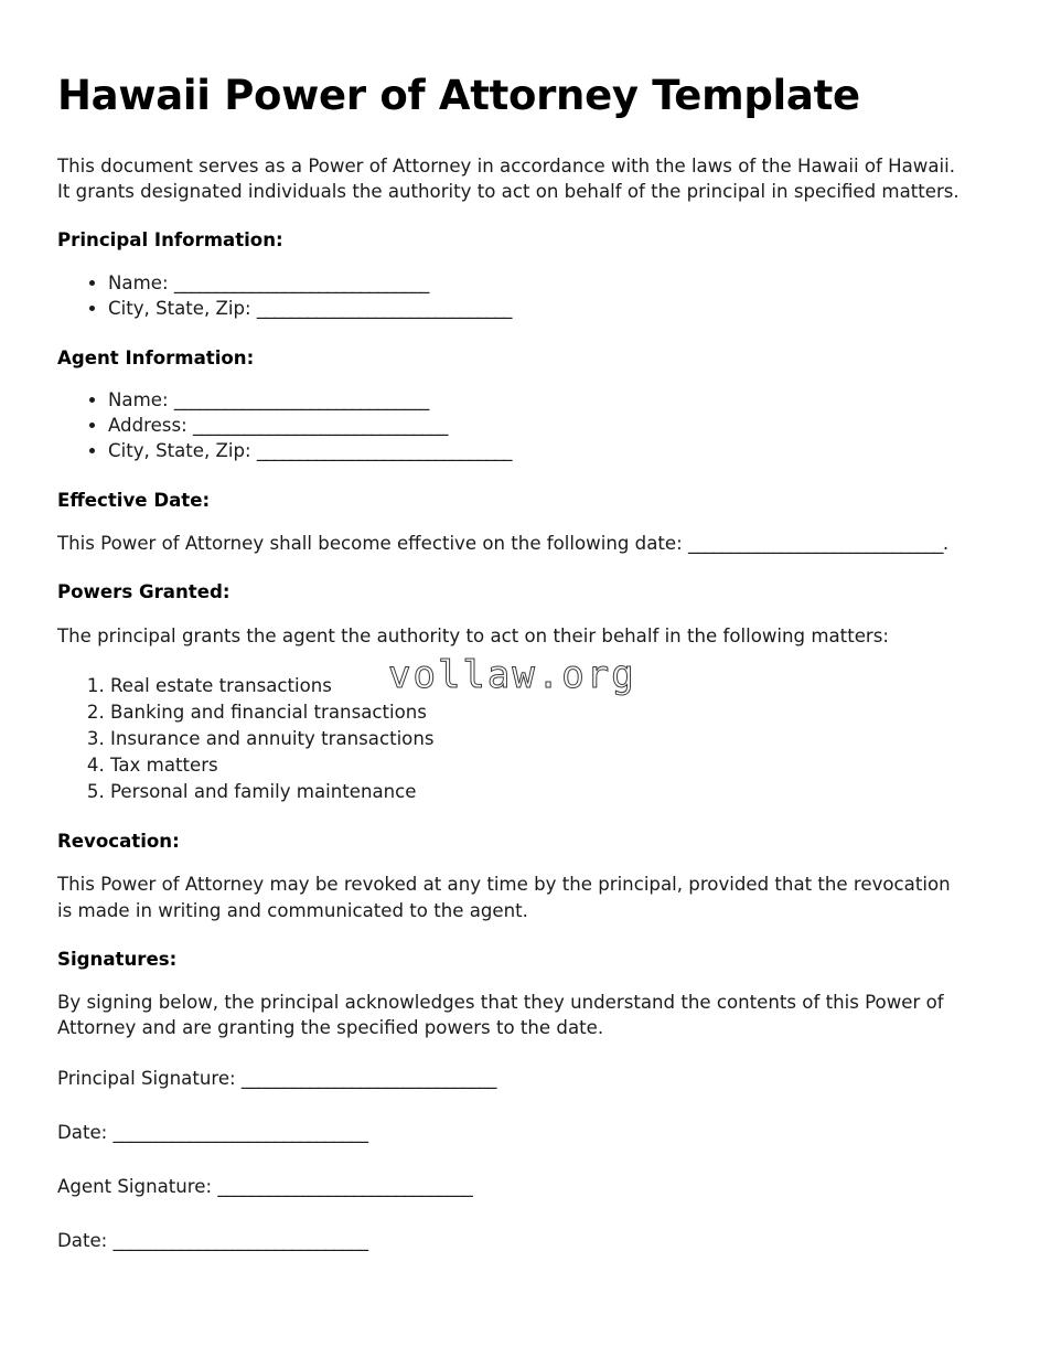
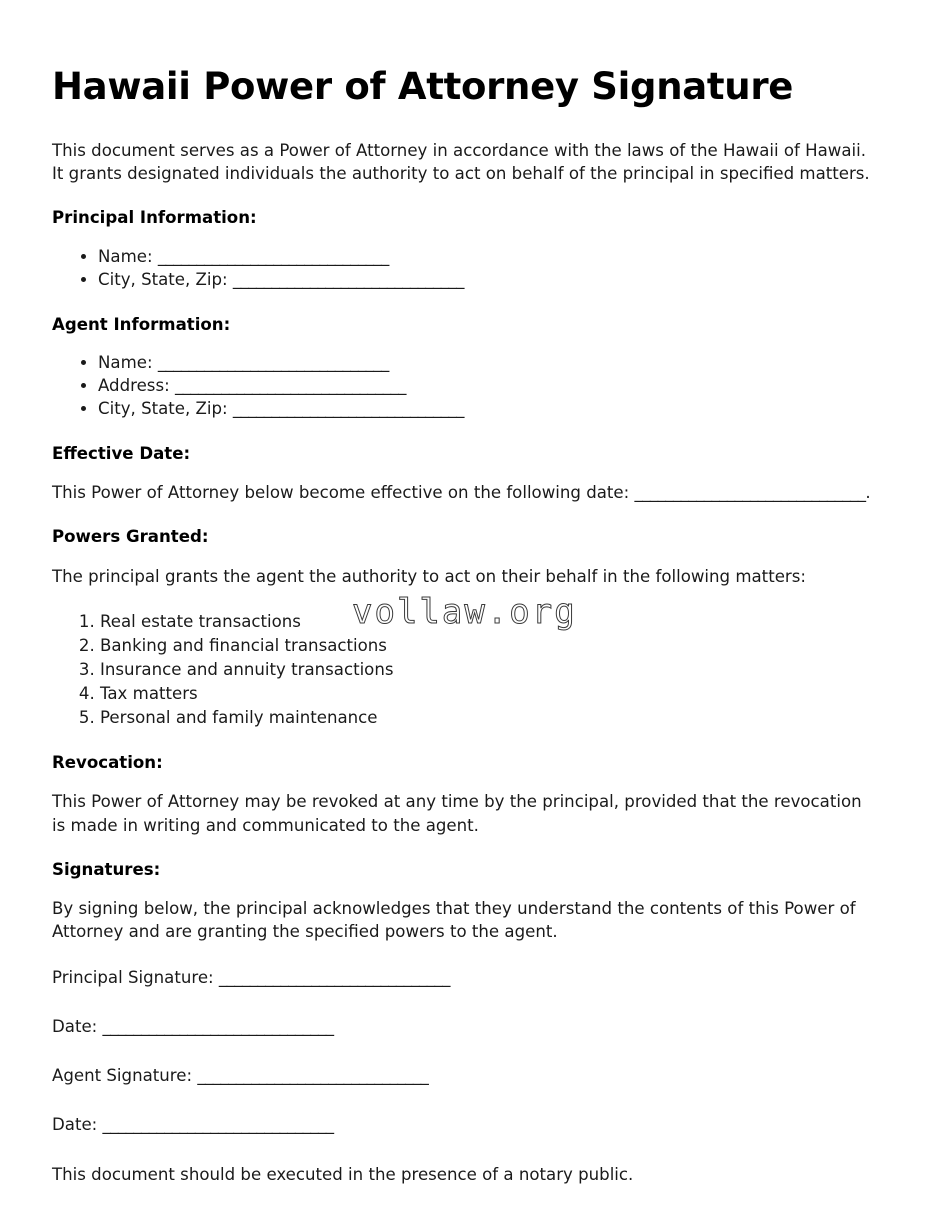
- Hawaii Power of Attorney Template
+ Hawaii Power of Attorney Signature
  This document serves as a Power of Attorney in accordance with the laws of the Hawaii of Hawaii. It grants designated individuals the authority to act on behalf of the principal in specified matters.
  Principal Information:
  Name: ______________________________
  City, State, Zip: ______________________________
  Agent Information:
  Name: ______________________________
  Address: ______________________________
  City, State, Zip: ______________________________
  Effective Date:
- This Power of Attorney shall become effective on the following date: ______________________________.
+ This Power of Attorney below become effective on the following date: ______________________________.
  Powers Granted:
  The principal grants the agent the authority to act on their behalf in the following matters:
  Real estate transactions
  Banking and financial transactions
  Insurance and annuity transactions
  Tax matters
  Personal and family maintenance
  Revocation:
  This Power of Attorney may be revoked at any time by the principal, provided that the revocation is made in writing and communicated to the agent.
  Signatures:
- By signing below, the principal acknowledges that they understand the contents of this Power of Attorney and are granting the specified powers to the date.
+ By signing below, the principal acknowledges that they understand the contents of this Power of Attorney and are granting the specified powers to the agent.
  Principal Signature: ______________________________
  Date: ______________________________
  Agent Signature: ______________________________
  Date: ______________________________
+ This document should be executed in the presence of a notary public.
  vollaw.org
